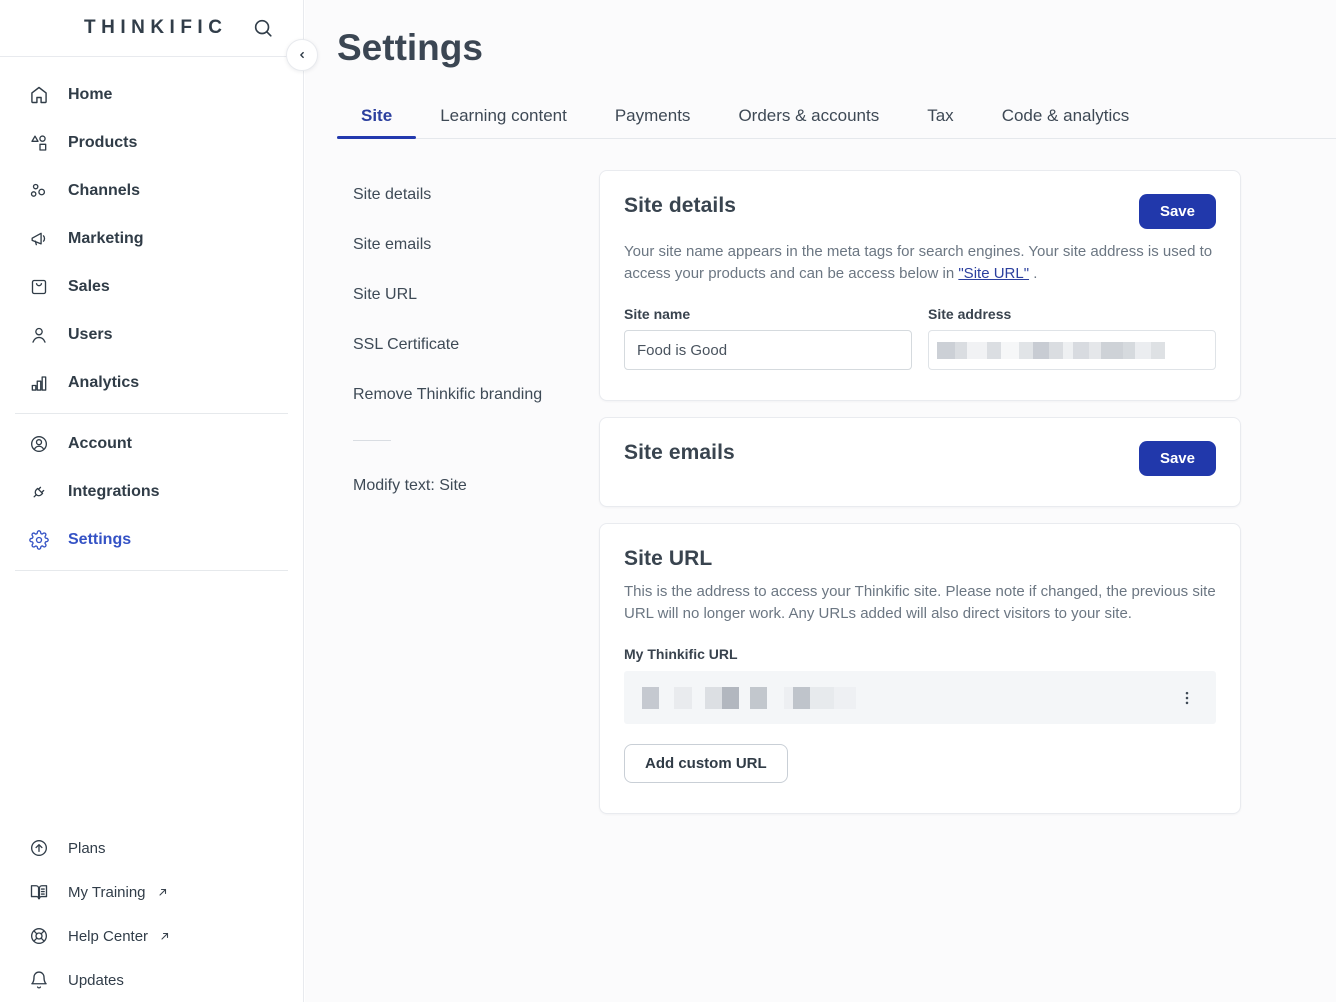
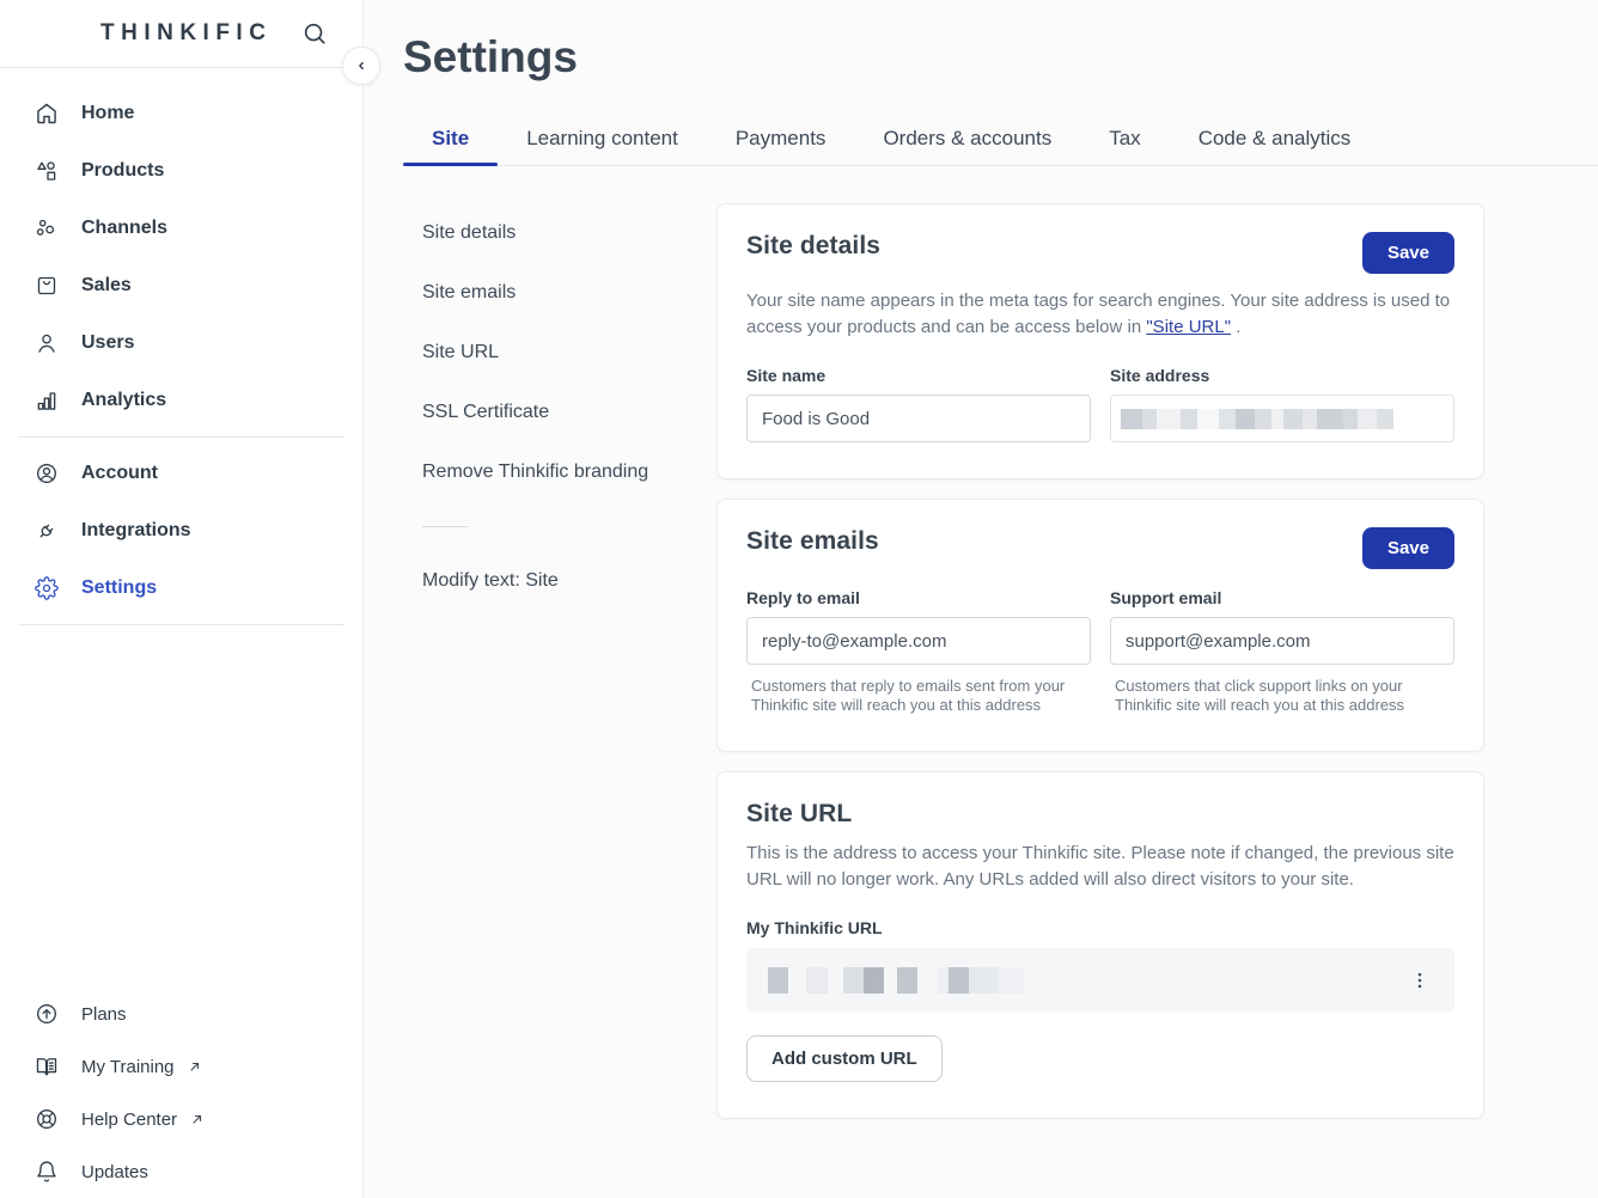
  THINKIFIC
  Home
  Products
  Channels
- Marketing
  Sales
  Users
  Analytics
  Account
  Integrations
  Settings
  Plans
  My Training
  Help Center
  Updates
  Settings
  Site
  Learning content
  Payments
  Orders & accounts
  Tax
  Code & analytics
  Site details
  Site emails
  Site URL
  SSL Certificate
  Remove Thinkific branding
  Modify text: Site
  Site details
  Save
  Your site name appears in the meta tags for search engines. Your site address is used to access your products and can be access below in "Site URL" .
  Site name
  Food is Good
  Site address
  Site emails
  Save
+ Reply to email
+ reply-to@example.com
+ Customers that reply to emails sent from your Thinkific site will reach you at this address
+ Support email
+ support@example.com
+ Customers that click support links on your Thinkific site will reach you at this address
  Site URL
  This is the address to access your Thinkific site. Please note if changed, the previous site URL will no longer work. Any URLs added will also direct visitors to your site.
  My Thinkific URL
  Add custom URL
